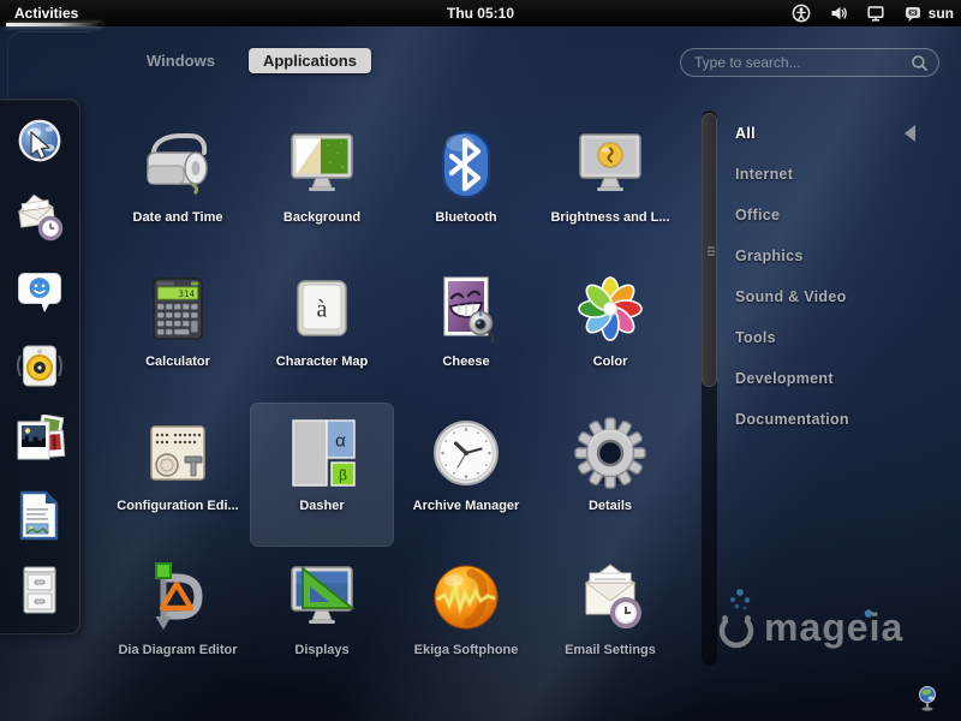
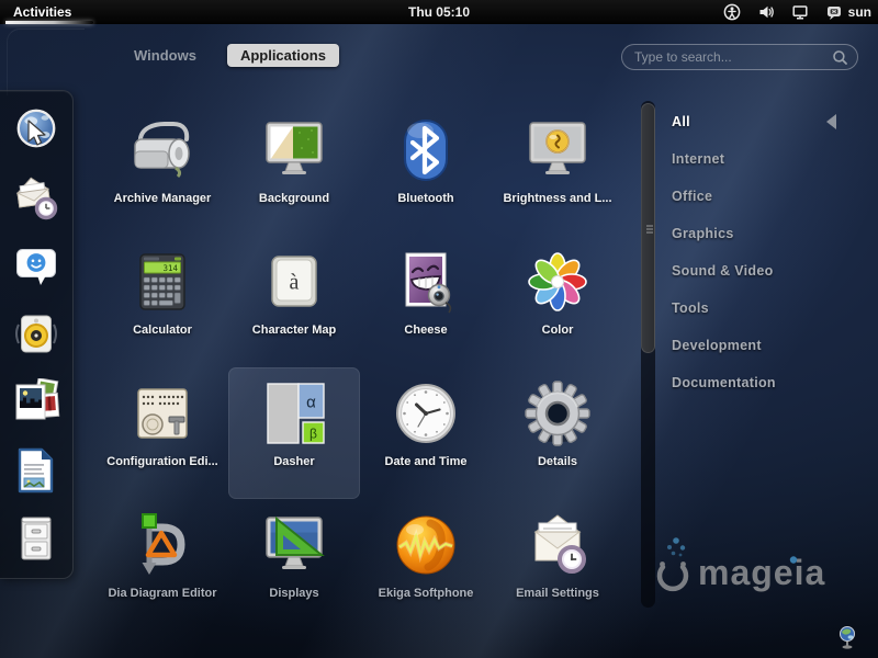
  Activities
  Thu 05:10
  sun
  Windows
  Applications
  Type to search...
- Date and Time
+ Archive Manager
  Background
  Bluetooth
  Brightness and L...
  314
  Calculator
  à
  Character Map
  Cheese
  Color
  Configuration Edi...
  α
  β
  Dasher
- Archive Manager
+ Date and Time
  Details
  Dia Diagram Editor
  Displays
  Ekiga Softphone
  Email Settings
  All
  Internet
  Office
  Graphics
  Sound & Video
  Tools
  Development
  Documentation
  mageia
